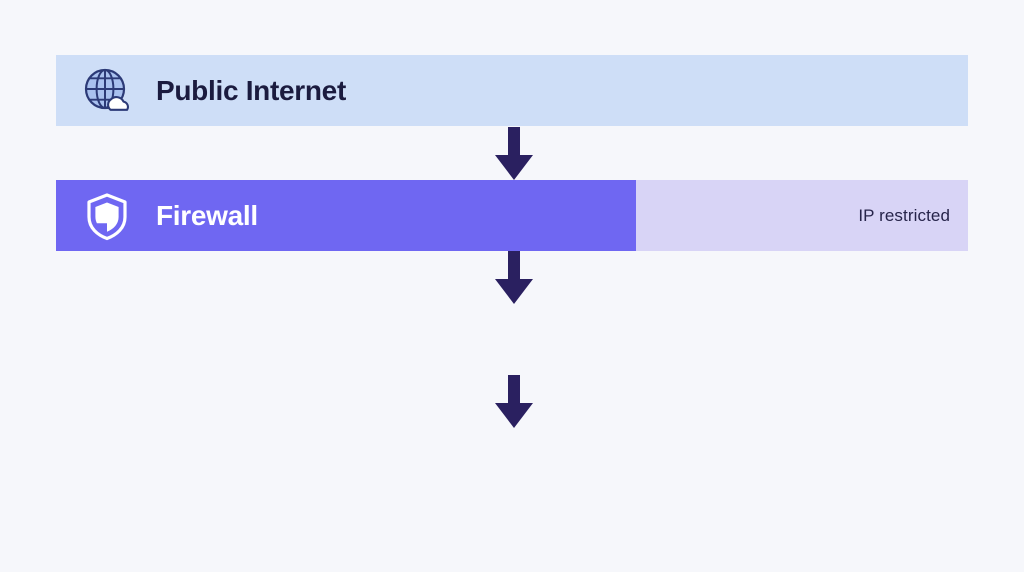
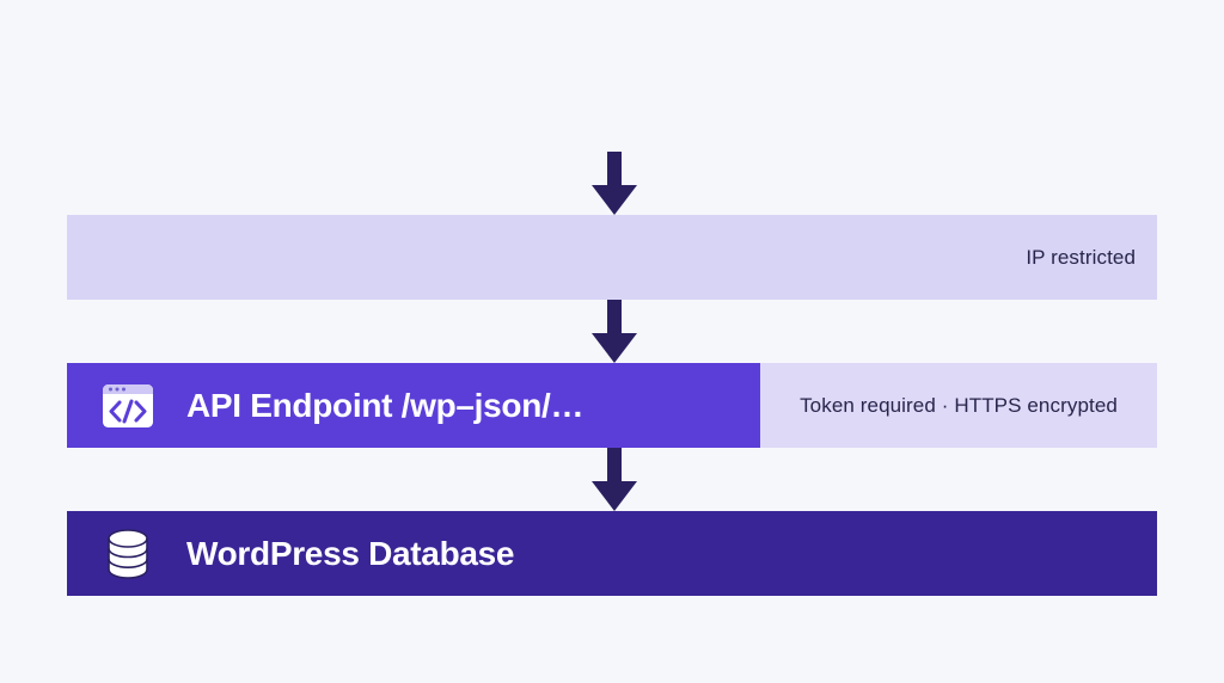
- Public Internet
- Firewall
  IP restricted
+ API Endpoint /wp–json/…
+ Token required · HTTPS encrypted
+ WordPress Database
